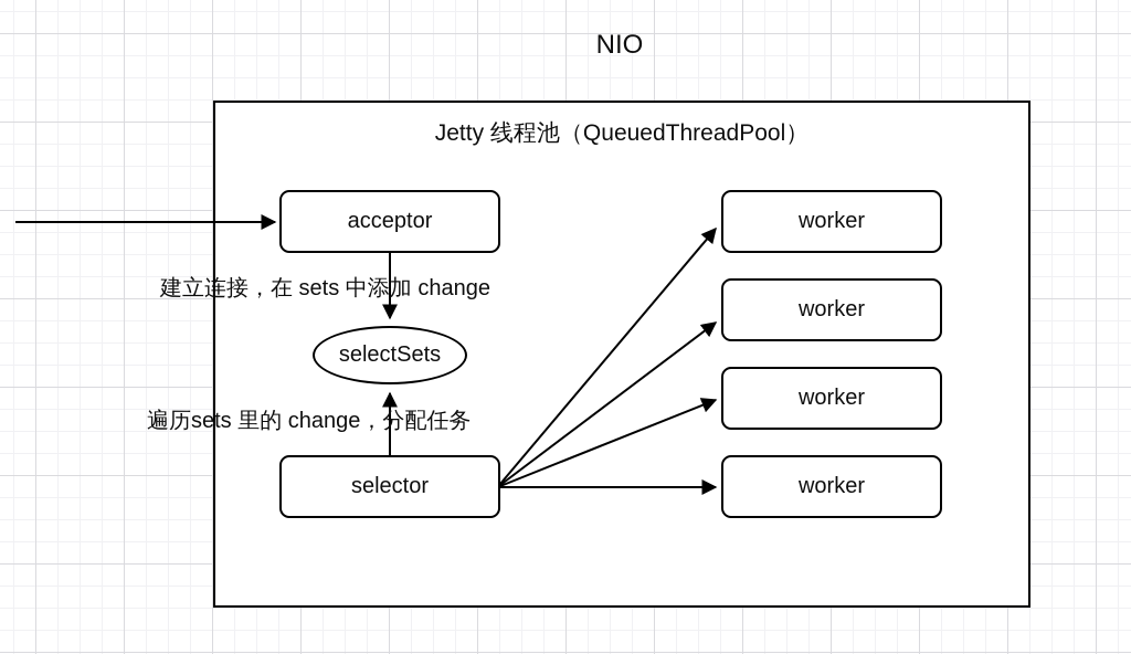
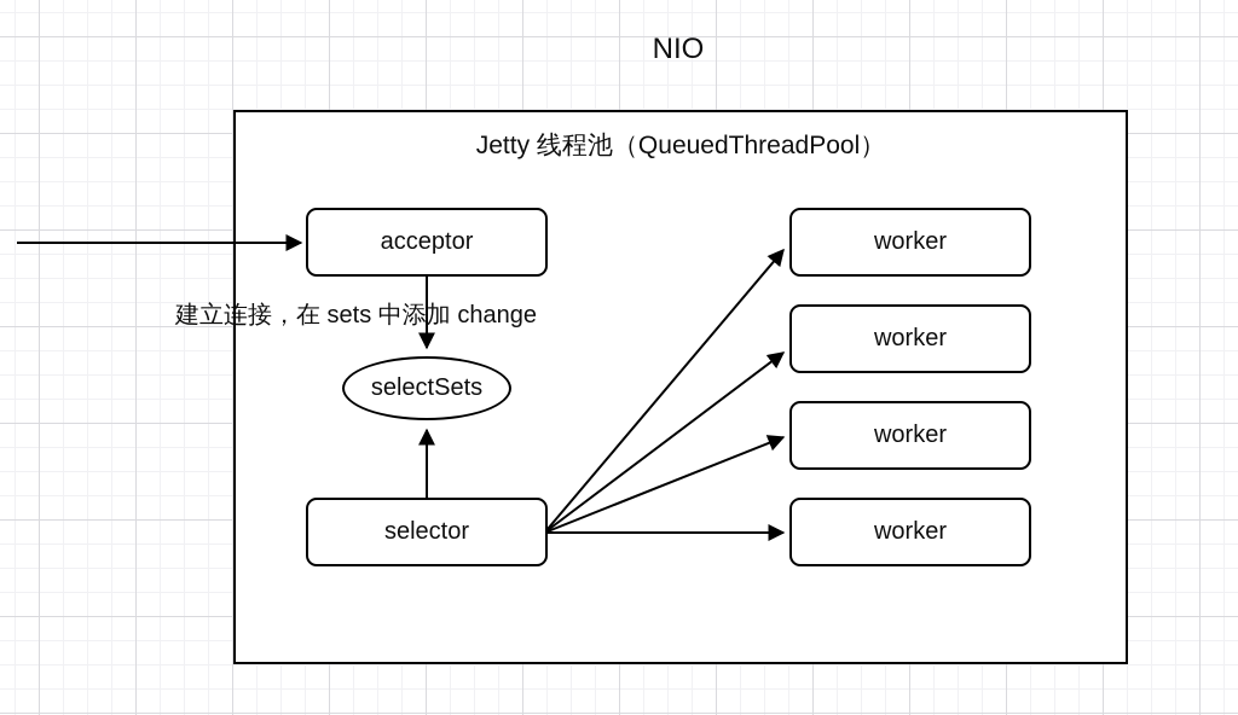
  NIO
  Jetty 线程池（QueuedThreadPool）
  acceptor
  selectSets
  selector
  worker
  worker
  worker
  worker
  建立连接，在 sets 中添加 change
- 遍历sets 里的 change，分配任务
